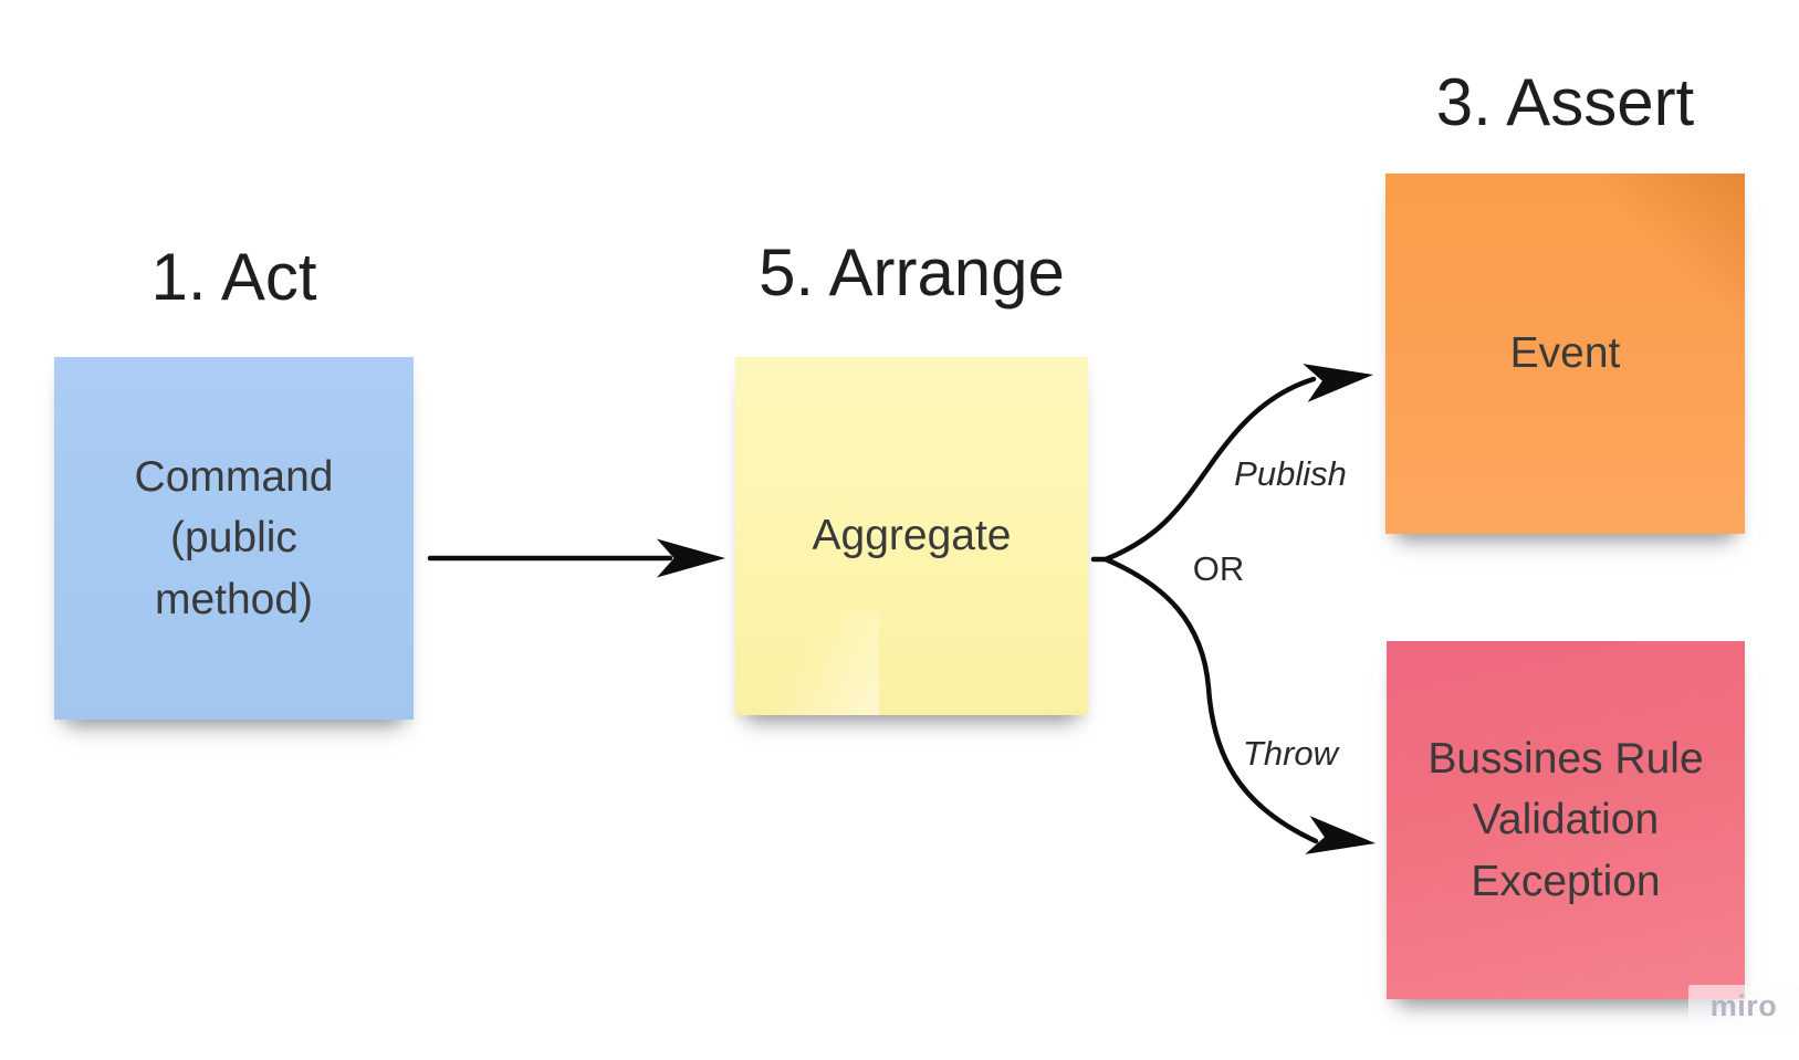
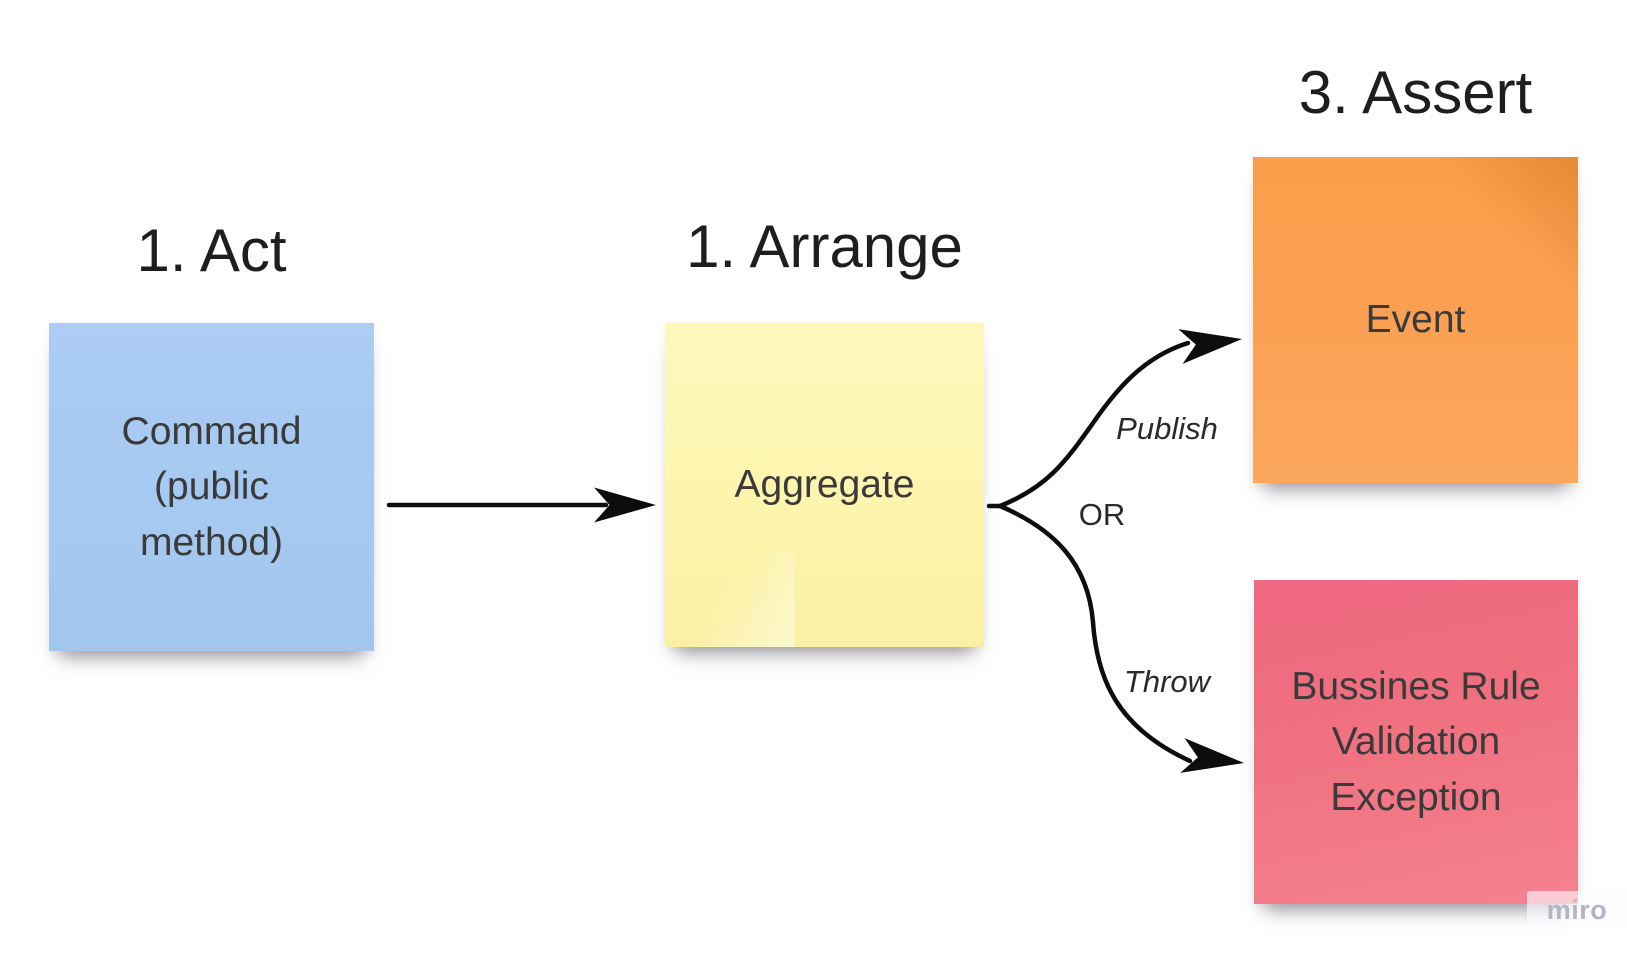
  1. Act
- 5. Arrange
+ 1. Arrange
  3. Assert
  Command
  (public
  method)
  Aggregate
  Event
  Bussines Rule
  Validation
  Exception
  Publish
  OR
  Throw
  miro
